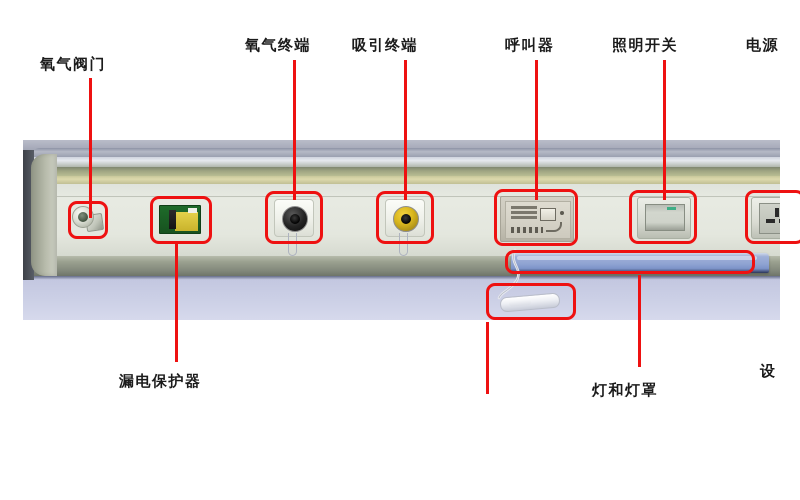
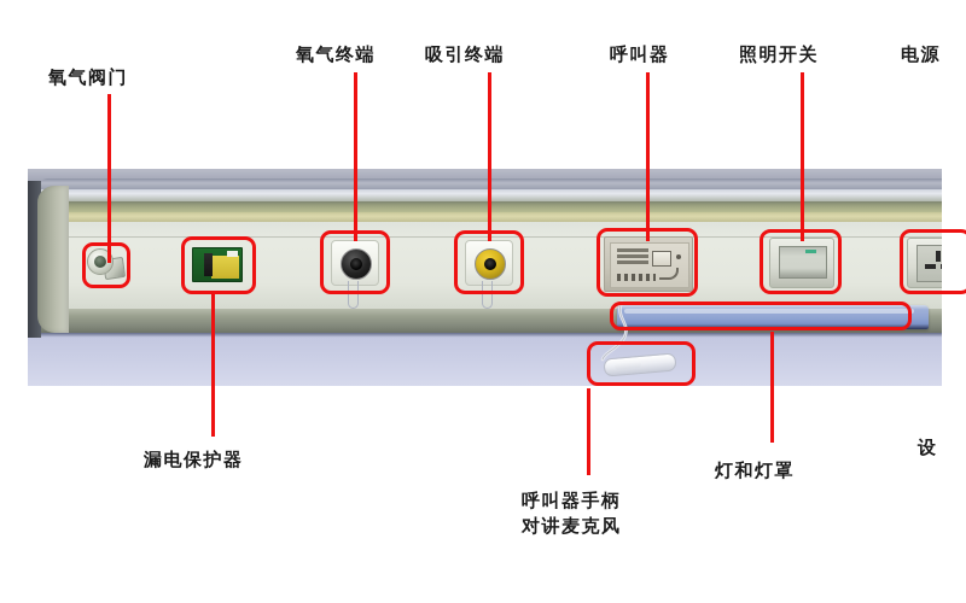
  氧气阀门
  氧气终端
  吸引终端
  呼叫器
  照明开关
  电源
  漏电保护器
+ 呼叫器手柄
+ 对讲麦克风
  灯和灯罩
  设
